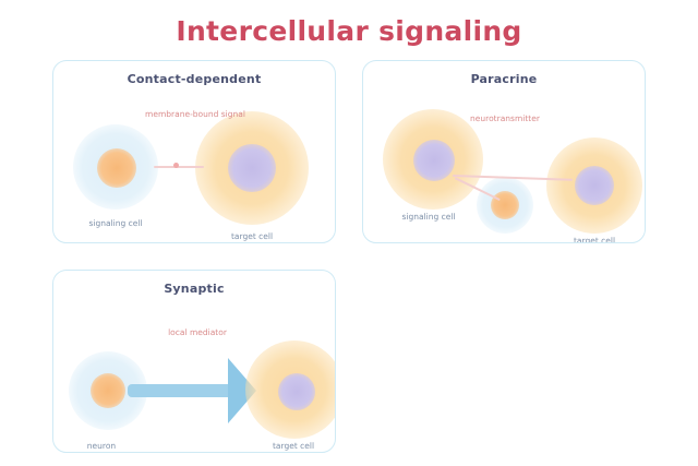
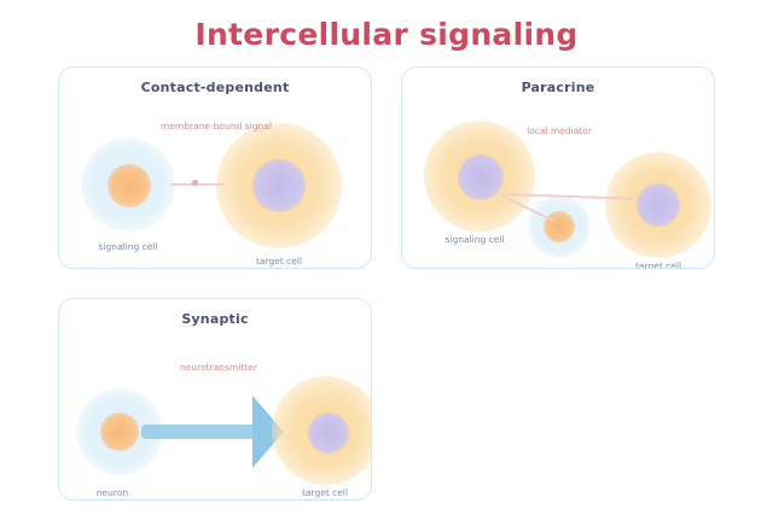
  Intercellular signaling
  Contact-dependent
  membrane-bound signal
  signaling cell
  target cell
  Paracrine
- neurotransmitter
+ local mediator
  signaling cell
  target cell
  Synaptic
- local mediator
+ neurotransmitter
  neuron
  target cell
